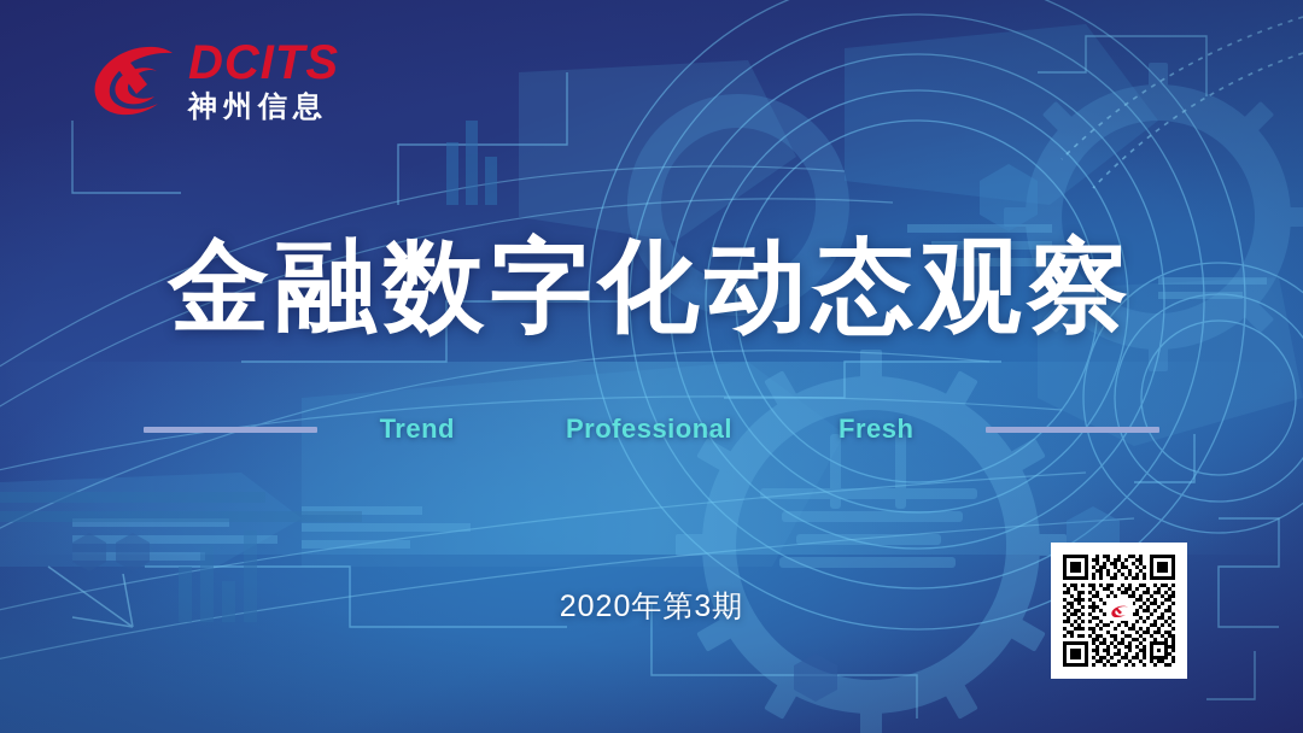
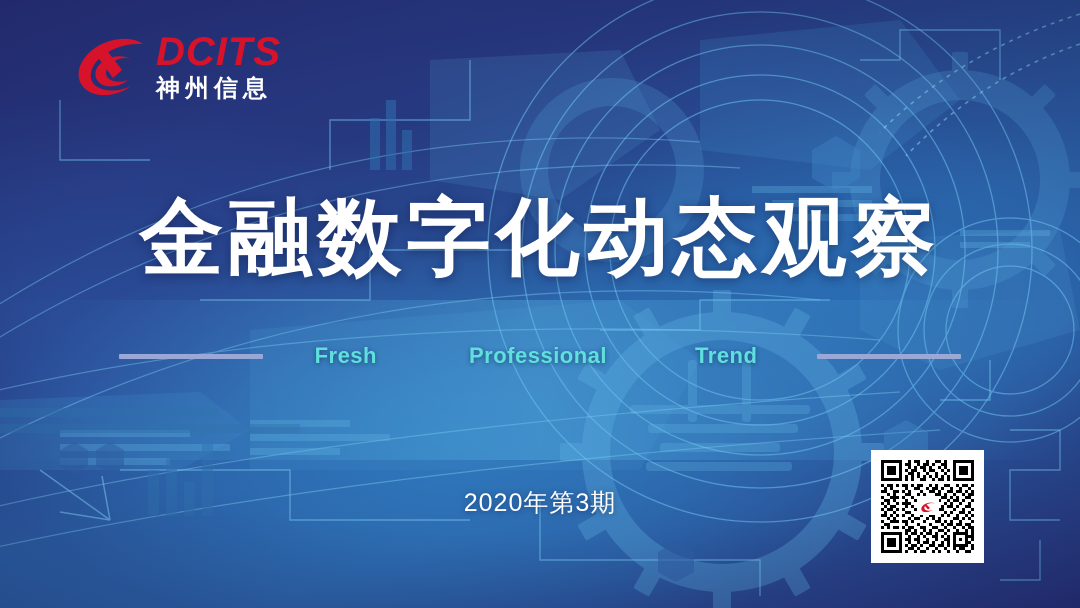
  DCITS
  神州信息
  金融数字化动态观察
- Trend
+ Fresh
  Professional
- Fresh
+ Trend
  2020年第3期
